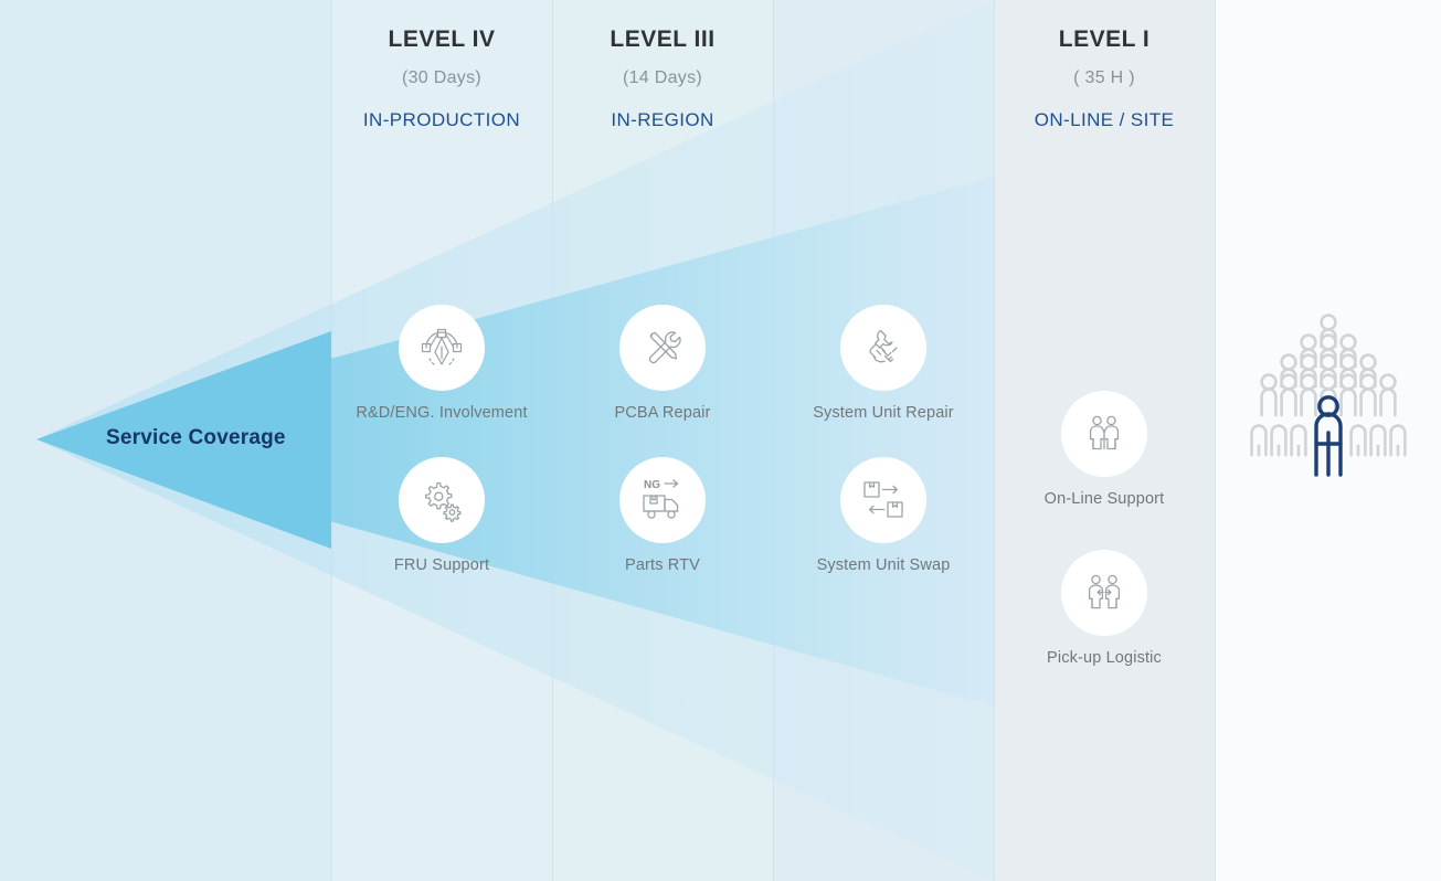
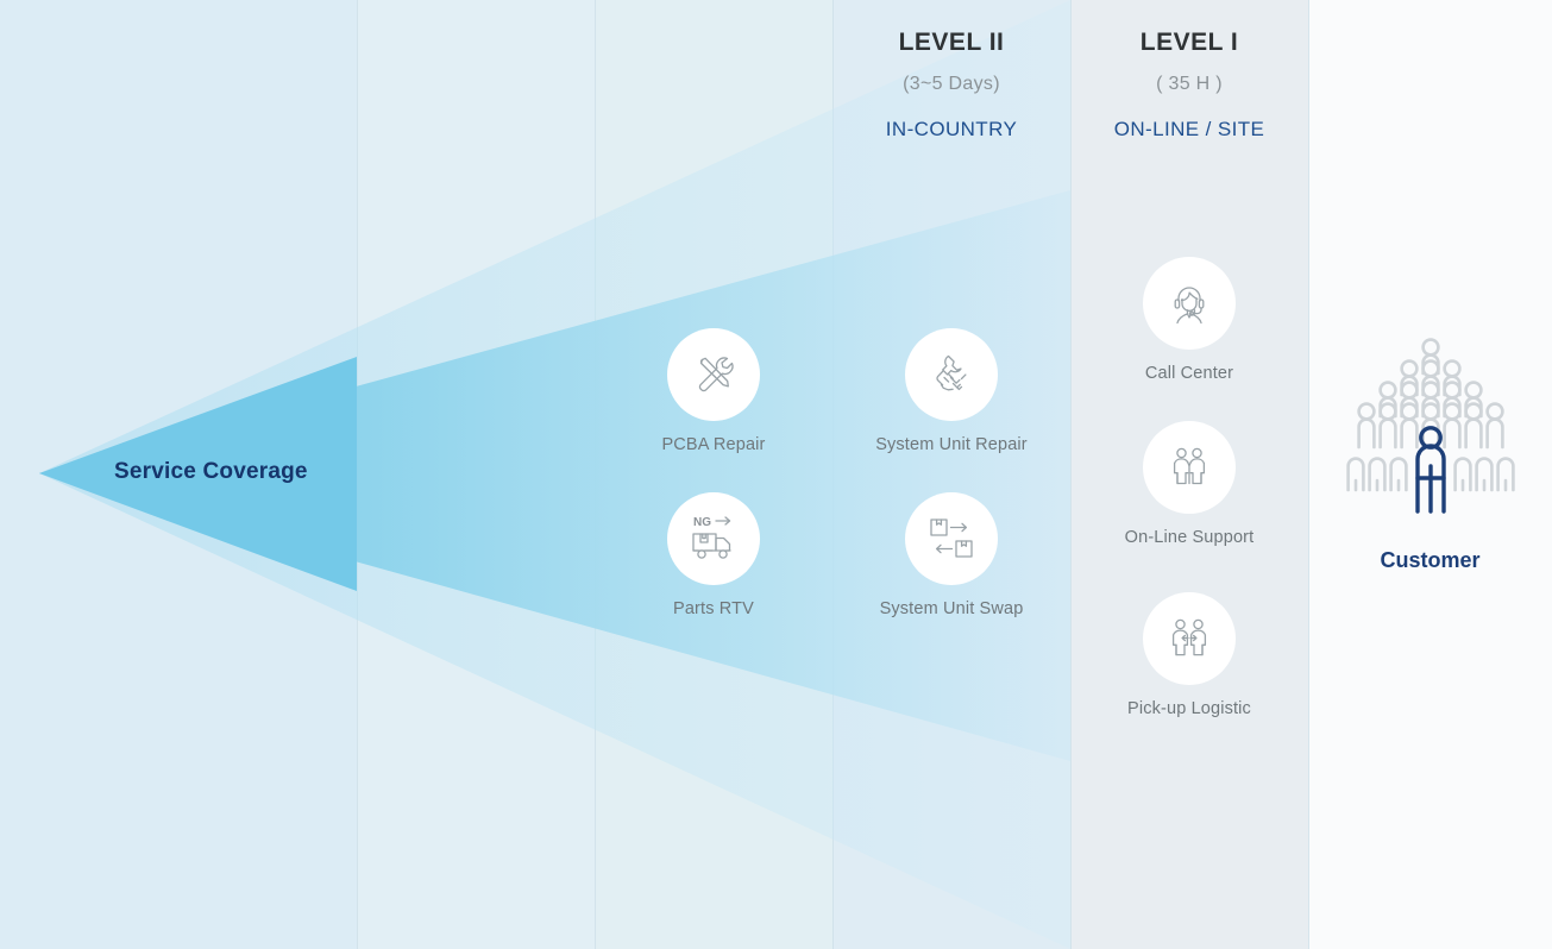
  Service Coverage
- LEVEL IV
- (30 Days)
- IN-PRODUCTION
- R&D/ENG. Involvement
- FRU Support
- LEVEL III
- (14 Days)
- IN-REGION
  PCBA Repair
  NG
  Parts RTV
+ LEVEL II
+ (3~5 Days)
+ IN-COUNTRY
  System Unit Repair
  System Unit Swap
  LEVEL I
  ( 35 H )
  ON-LINE / SITE
+ Call Center
  On-Line Support
  Pick-up Logistic
+ Customer
